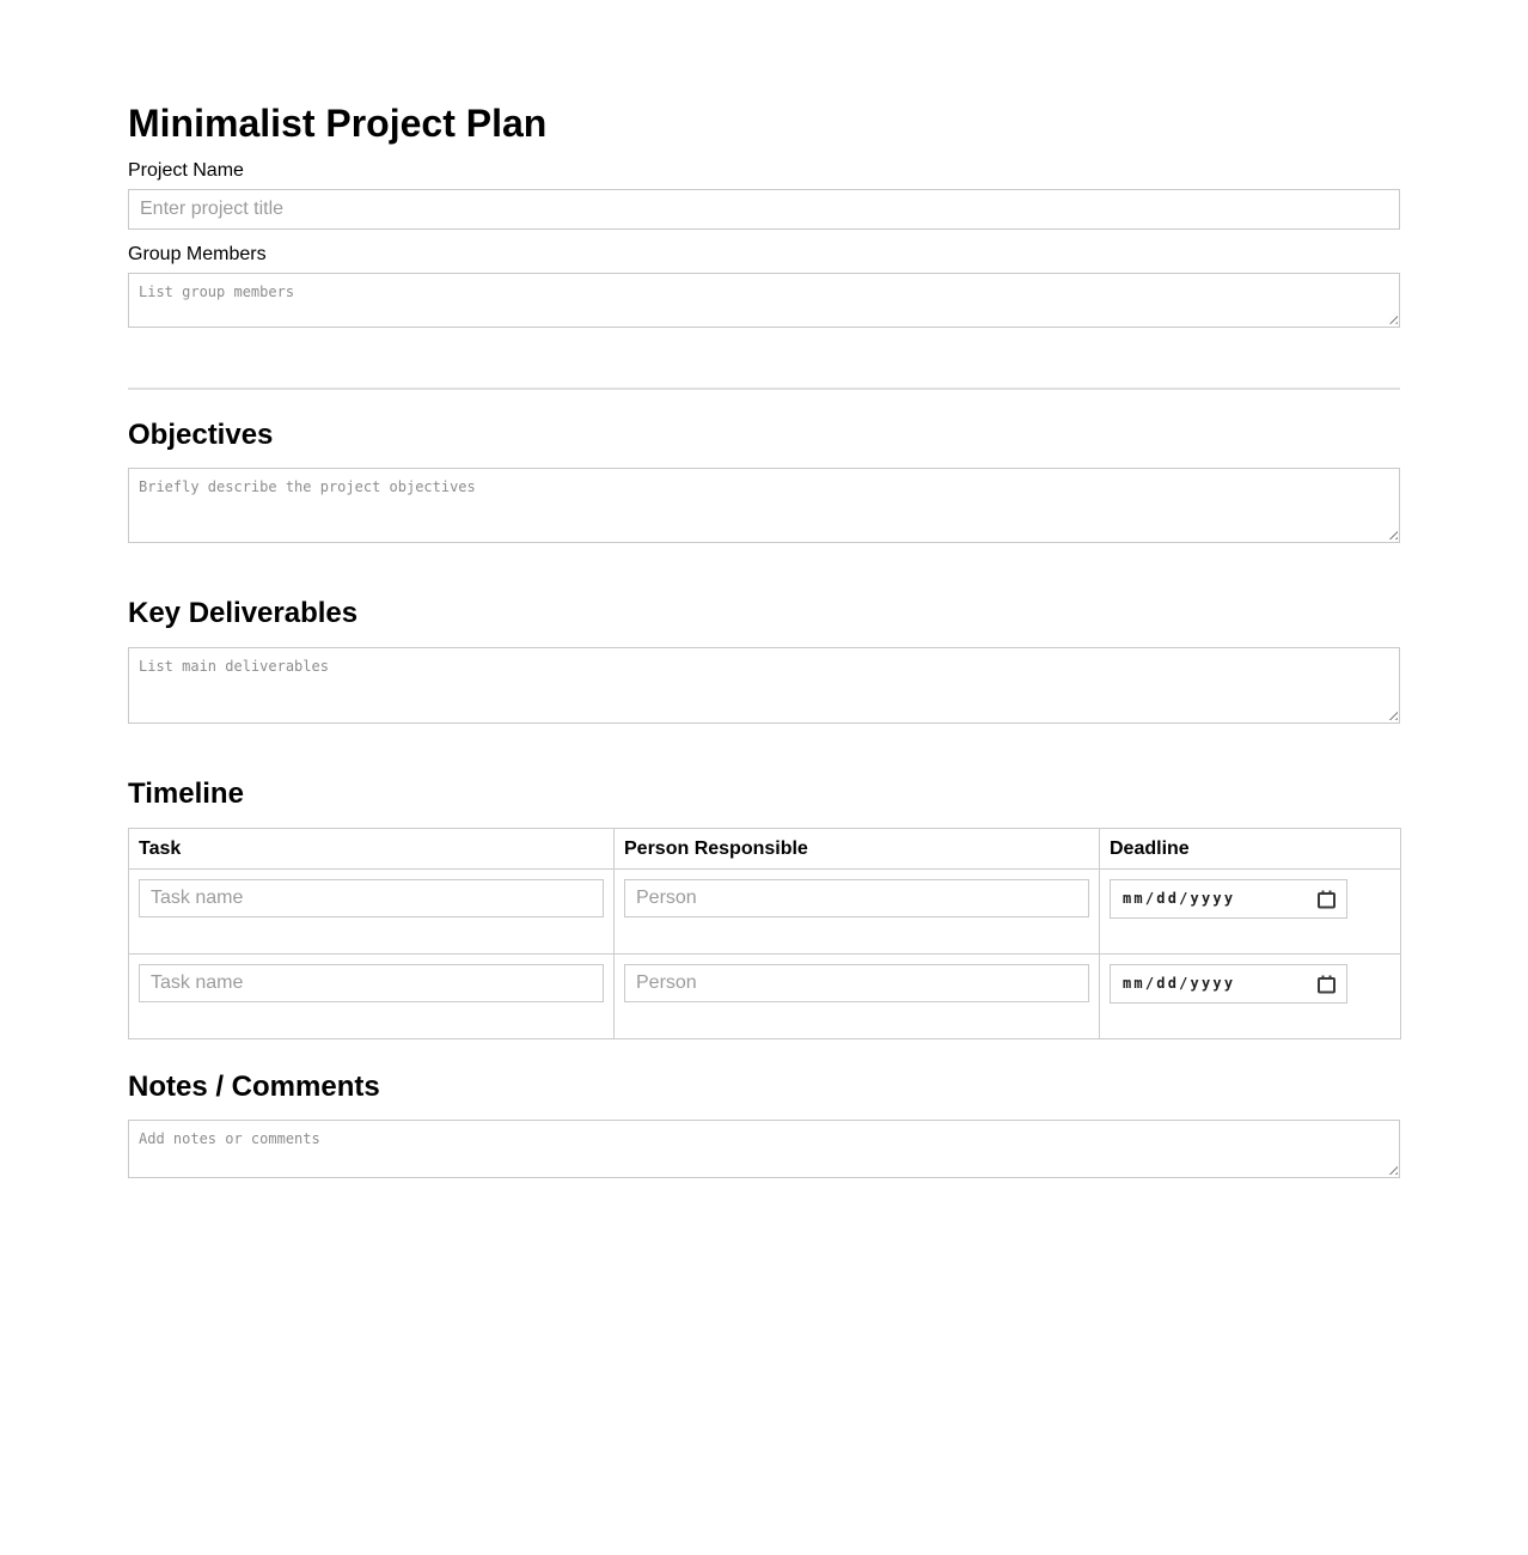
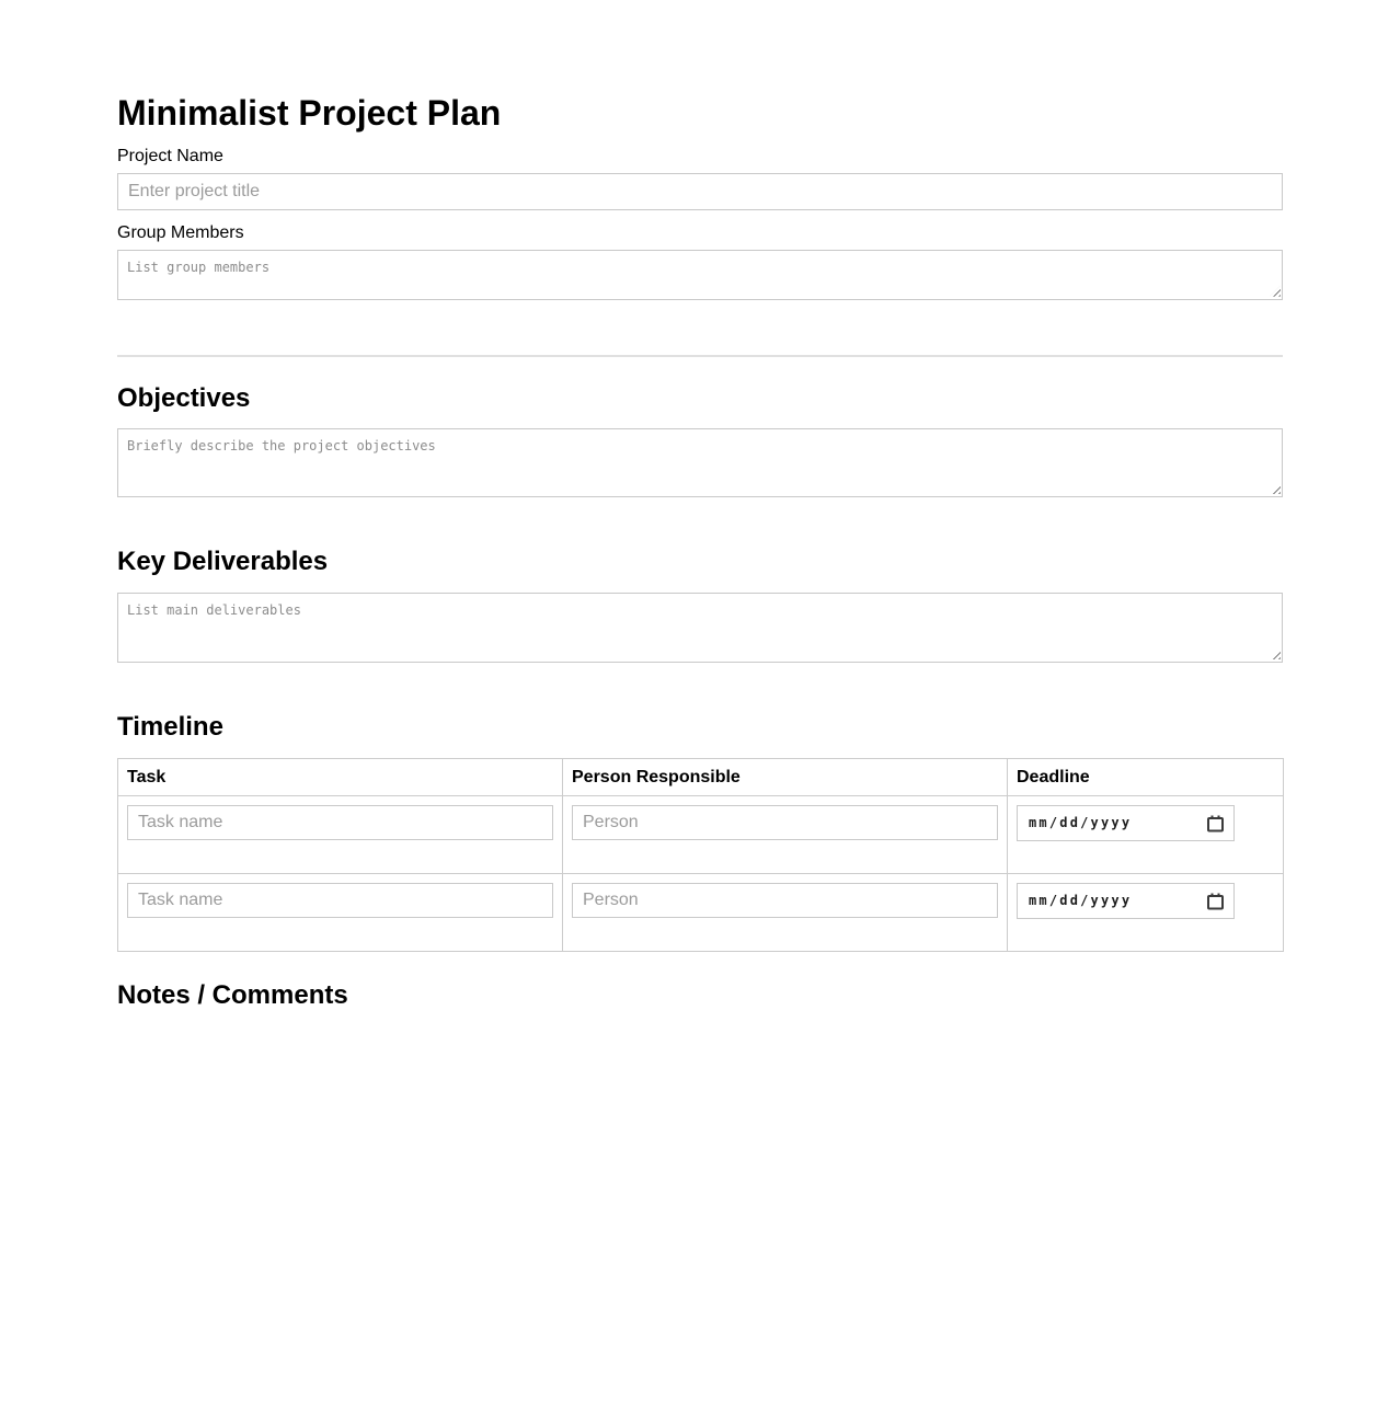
  Minimalist Project Plan
  Project Name
  Enter project title
  Group Members
  List group members
  Objectives
  Briefly describe the project objectives
  Key Deliverables
  List main deliverables
  Timeline
  Task	Person Responsible	Deadline
  Task name	Person	mm/dd/yyyy
  Task name	Person	mm/dd/yyyy
  Notes / Comments
- Add notes or comments
